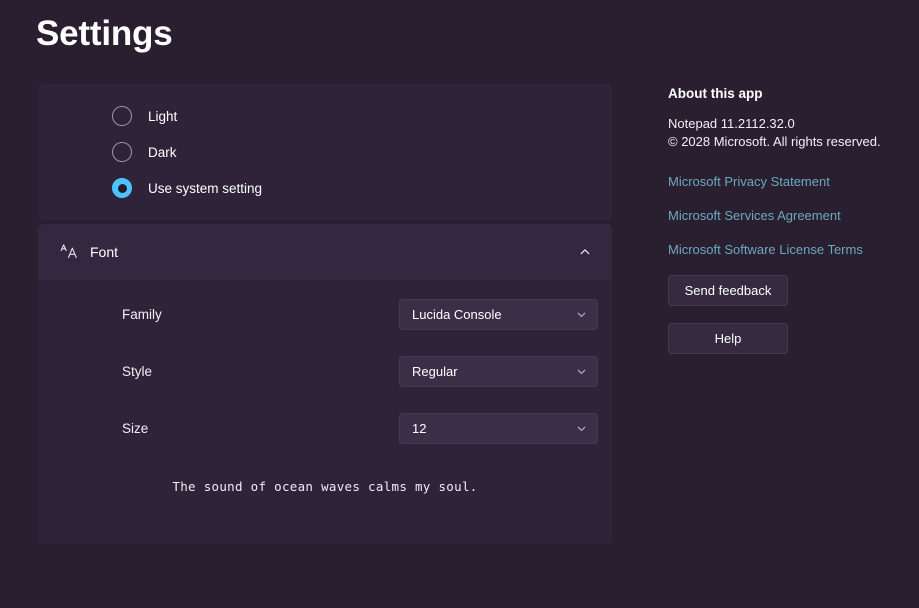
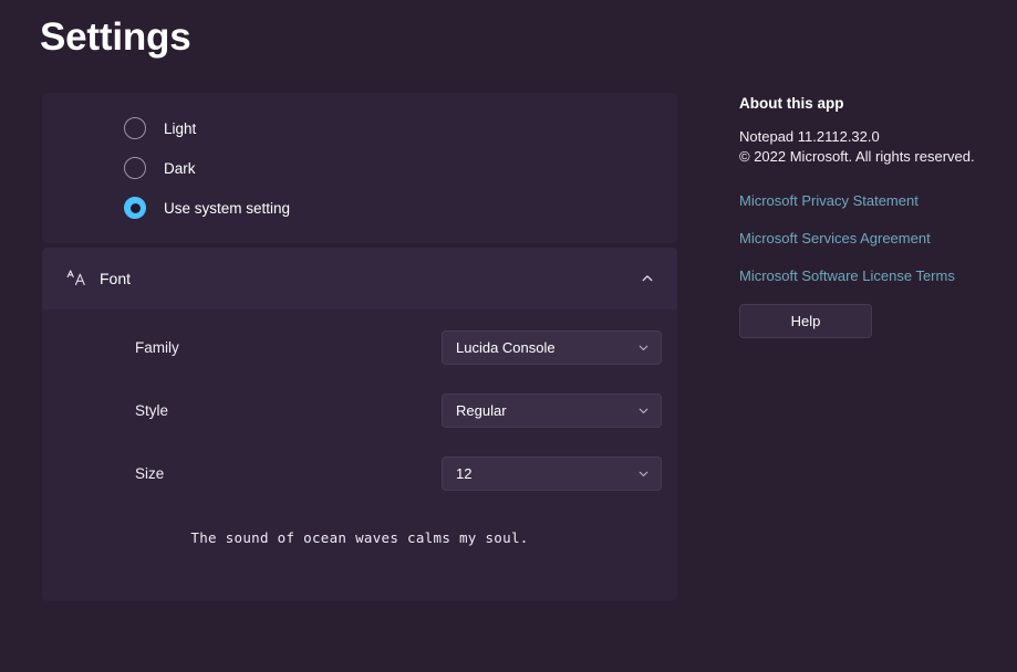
  Settings
  Light
  Dark
  Use system setting
  Font
  Family
  Lucida Console
  Style
  Regular
  Size
  12
  The sound of ocean waves calms my soul.
  About this app
  Notepad 11.2112.32.0
- © 2028 Microsoft. All rights reserved.
+ © 2022 Microsoft. All rights reserved.
  Microsoft Privacy Statement
  Microsoft Services Agreement
  Microsoft Software License Terms
- Send feedback
  Help
